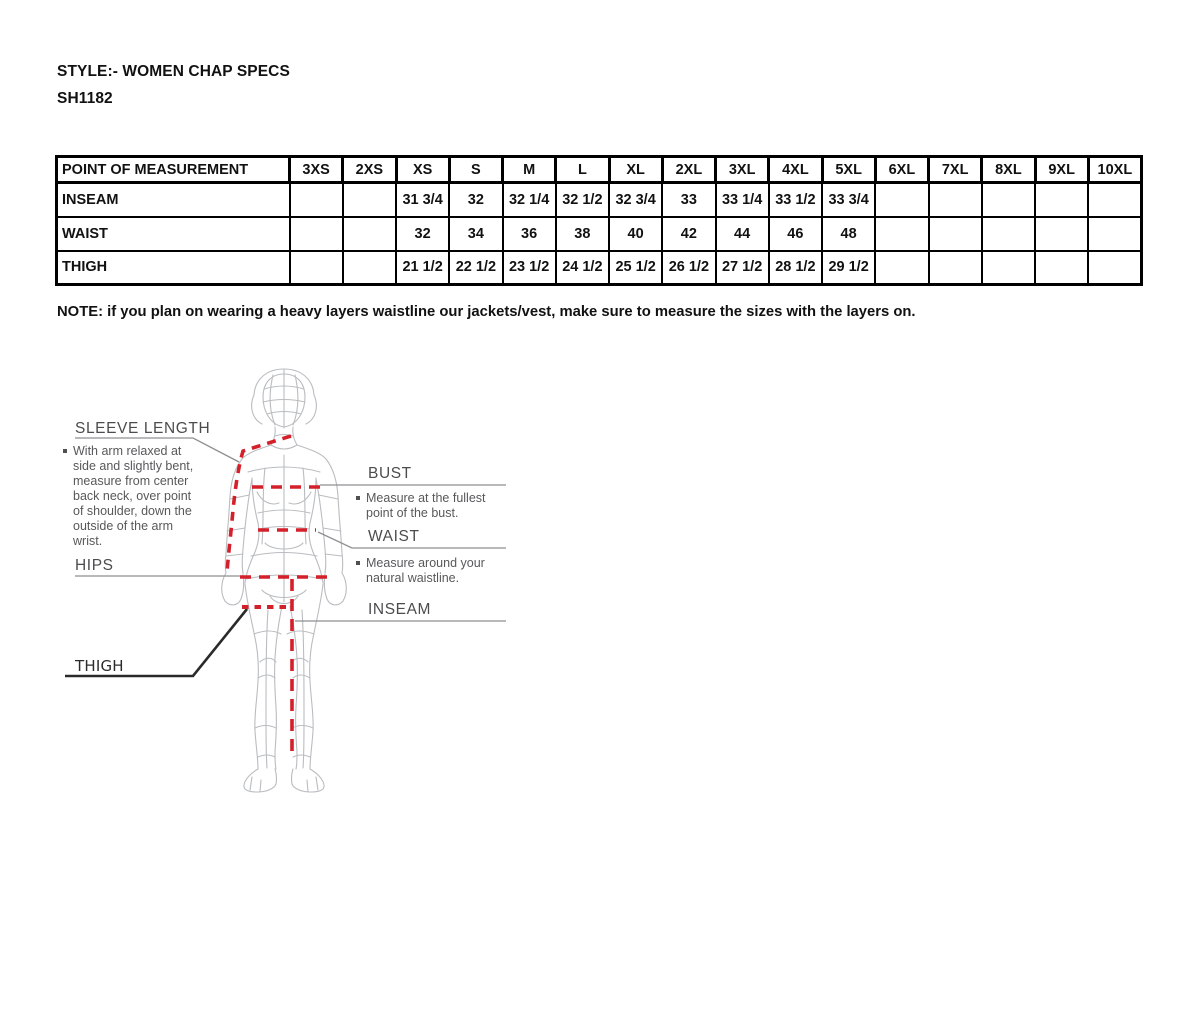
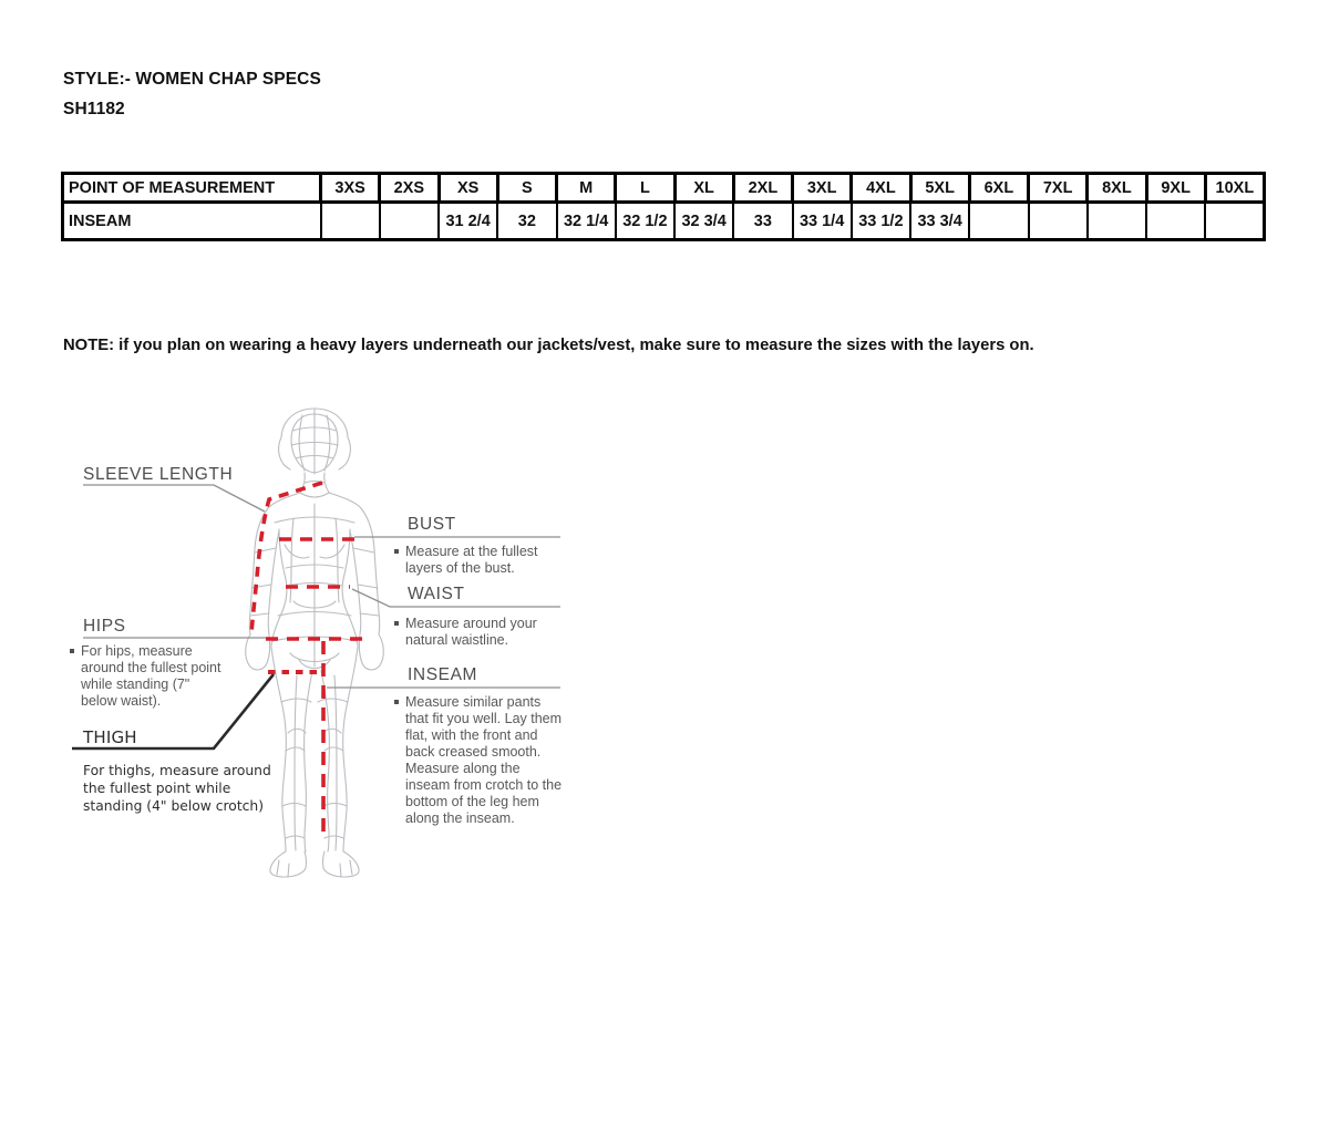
  STYLE:- WOMEN CHAP SPECS
  SH1182
  POINT OF MEASUREMENT	3XS	2XS	XS	S	M	L	XL	2XL	3XL	4XL	5XL	6XL	7XL	8XL	9XL	10XL
- INSEAM			31 3/4	32	32 1/4	32 1/2	32 3/4	33	33 1/4	33 1/2	33 3/4
+ INSEAM			31 2/4	32	32 1/4	32 1/2	32 3/4	33	33 1/4	33 1/2	33 3/4
- WAIST			32	34	36	38	40	42	44	46	48
- THIGH			21 1/2	22 1/2	23 1/2	24 1/2	25 1/2	26 1/2	27 1/2	28 1/2	29 1/2
- NOTE: if you plan on wearing a heavy layers waistline our jackets/vest, make sure to measure the sizes with the layers on.
+ NOTE: if you plan on wearing a heavy layers underneath our jackets/vest, make sure to measure the sizes with the layers on.
  SLEEVE LENGTH
- With arm relaxed at side and slightly bent, measure from center back neck, over point of shoulder, down the outside of the arm wrist.
  HIPS
+ For hips, measure around the fullest point while standing (7" below waist).
  THIGH
+ For thighs, measure around the fullest point while standing (4" below crotch)
  BUST
- Measure at the fullest point of the bust.
+ Measure at the fullest layers of the bust.
  WAIST
  Measure around your natural waistline.
  INSEAM
+ Measure similar pants that fit you well. Lay them flat, with the front and back creased smooth. Measure along the inseam from crotch to the bottom of the leg hem along the inseam.
